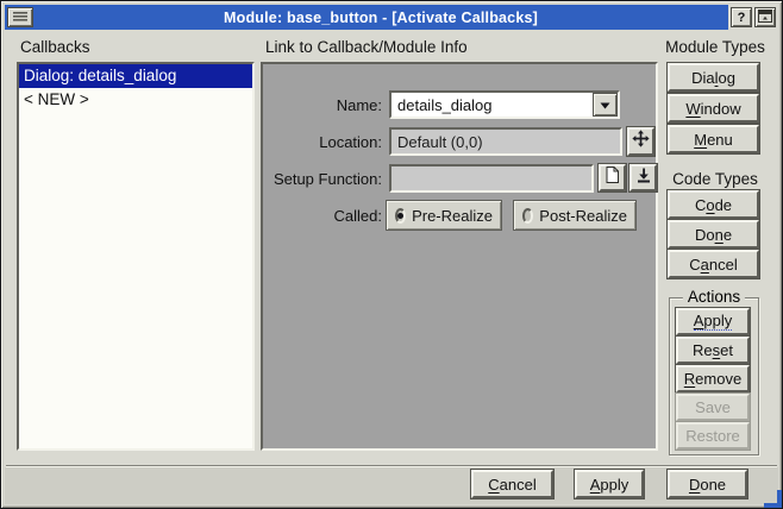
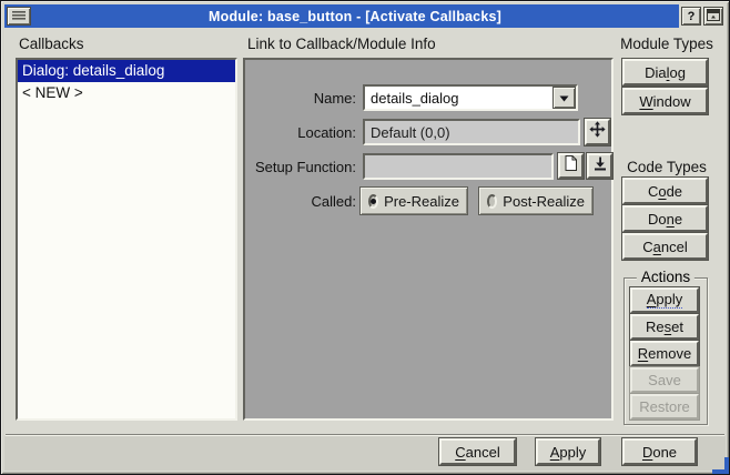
  Module: base_button - [Activate Callbacks]
  ?
  Callbacks
  Dialog: details_dialog
  < NEW >
  Link to Callback/Module Info
  Name:
  details_dialog
  Location:
  Default (0,0)
  Setup Function:
  Called:
  Pre-Realize
  Post-Realize
  Module Types
  Dia
  l
  og
  W
  indow
- M
- enu
  Code Types
  C
  o
  de
  Do
  n
  e
  C
  a
  ncel
  Actions
  Apply
  Re
  s
  et
  R
  emove
  Save
  Restore
  C
  ancel
  A
  pply
  D
  one
